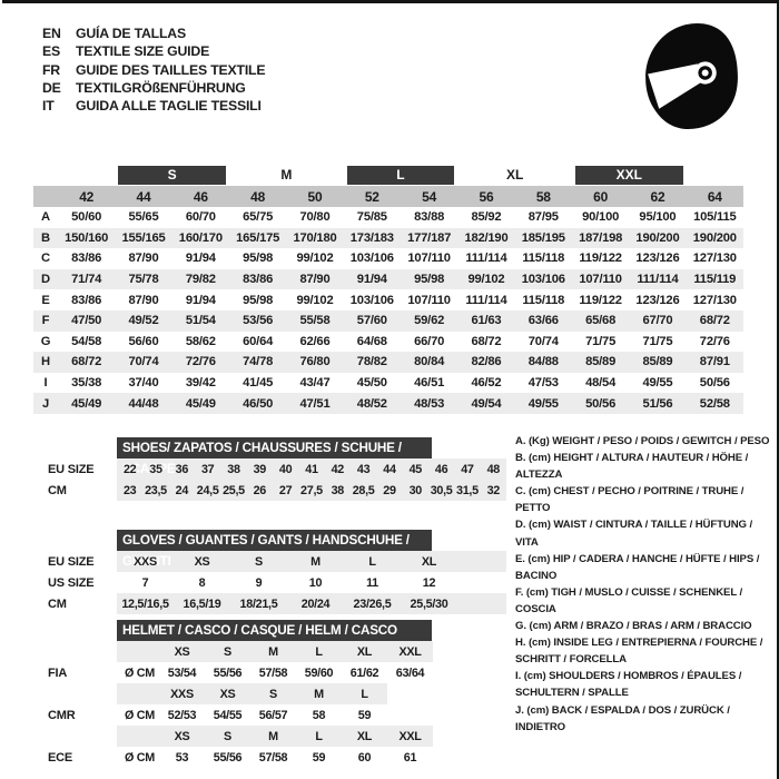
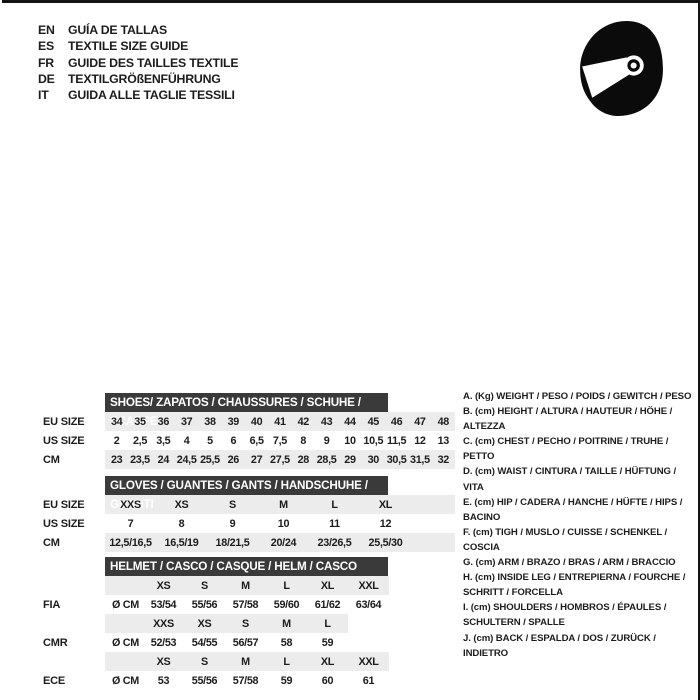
  EN
  GUÍA DE TALLAS
  ES
  TEXTILE SIZE GUIDE
  FR
  GUIDE DES TAILLES TEXTILE
  DE
  TEXTILGRÖßENFÜHRUNG
  IT
  GUIDA ALLE TAGLIE TESSILI
- 		S	M	L	XL	XXL
- 	42	44	46	48	50	52	54	56	58	60	62	64
- A	50/60	55/65	60/70	65/75	70/80	75/85	83/88	85/92	87/95	90/100	95/100	105/115
- B	150/160	155/165	160/170	165/175	170/180	173/183	177/187	182/190	185/195	187/198	190/200	190/200
- C	83/86	87/90	91/94	95/98	99/102	103/106	107/110	111/114	115/118	119/122	123/126	127/130
- D	71/74	75/78	79/82	83/86	87/90	91/94	95/98	99/102	103/106	107/110	111/114	115/119
- E	83/86	87/90	91/94	95/98	99/102	103/106	107/110	111/114	115/118	119/122	123/126	127/130
- F	47/50	49/52	51/54	53/56	55/58	57/60	59/62	61/63	63/66	65/68	67/70	68/72
- G	54/58	56/60	58/62	60/64	62/66	64/68	66/70	68/72	70/74	71/75	71/75	72/76
- H	68/72	70/74	72/76	74/78	76/80	78/82	80/84	82/86	84/88	85/89	85/89	87/91
- I	35/38	37/40	39/42	41/45	43/47	45/50	46/51	46/52	47/53	48/54	49/55	50/56
- J	45/49	44/48	45/49	46/50	47/51	48/52	48/53	49/54	49/55	50/56	51/56	52/58
  SHOES/ ZAPATOS / CHAUSSURES / SCHUHE / APE
- EU SIZE	22	35	36	37	38	39	40	41	42	43	44	45	46	47	48
+ EU SIZE	34	35	36	37	38	39	40	41	42	43	44	45	46	47	48
+ US SIZE	2	2,5	3,5	4	5	6	6,5	7,5	8	9	10	10,5	11,5	12	13
- CM	23	23,5	24	24,5	25,5	26	27	27,5	38	28,5	29	30	30,5	31,5	32
+ CM	23	23,5	24	24,5	25,5	26	27	27,5	28	28,5	29	30	30,5	31,5	32
  GLOVES / GUANTES / GANTS / HANDSCHUHE / GTI
  EU SIZE	XXS	XS	S	M	L	XL
  US SIZE	7	8	9	10	11	12
  CM	12,5/16,5	16,5/19	18/21,5	20/24	23/26,5	25,5/30
  HELMET / CASCO / CASQUE / HELM / CASCO
  		XS	S	M	L	XL	XXL
  FIA	Ø CM	53/54	55/56	57/58	59/60	61/62	63/64
  		XXS	XS	S	M	L
  CMR	Ø CM	52/53	54/55	56/57	58	59
  		XS	S	M	L	XL	XXL
  ECE	Ø CM	53	55/56	57/58	59	60	61
  A. (Kg) WEIGHT / PESO / POIDS / GEWITCH / PESO
  B. (cm) HEIGHT / ALTURA / HAUTEUR / HÖHE / ALTEZZA
  C. (cm) CHEST / PECHO / POITRINE / TRUHE / PETTO
  D. (cm) WAIST / CINTURA / TAILLE / HÜFTUNG / VITA
  E. (cm) HIP / CADERA / HANCHE / HÜFTE / HIPS / BACINO
  F. (cm) TIGH / MUSLO / CUISSE / SCHENKEL / COSCIA
  G. (cm) ARM / BRAZO / BRAS / ARM / BRACCIO
  H. (cm) INSIDE LEG / ENTREPIERNA / FOURCHE / SCHRITT / FORCELLA
  I. (cm) SHOULDERS / HOMBROS / ÉPAULES / SCHULTERN / SPALLE
  J. (cm) BACK / ESPALDA / DOS / ZURÜCK / INDIETRO
